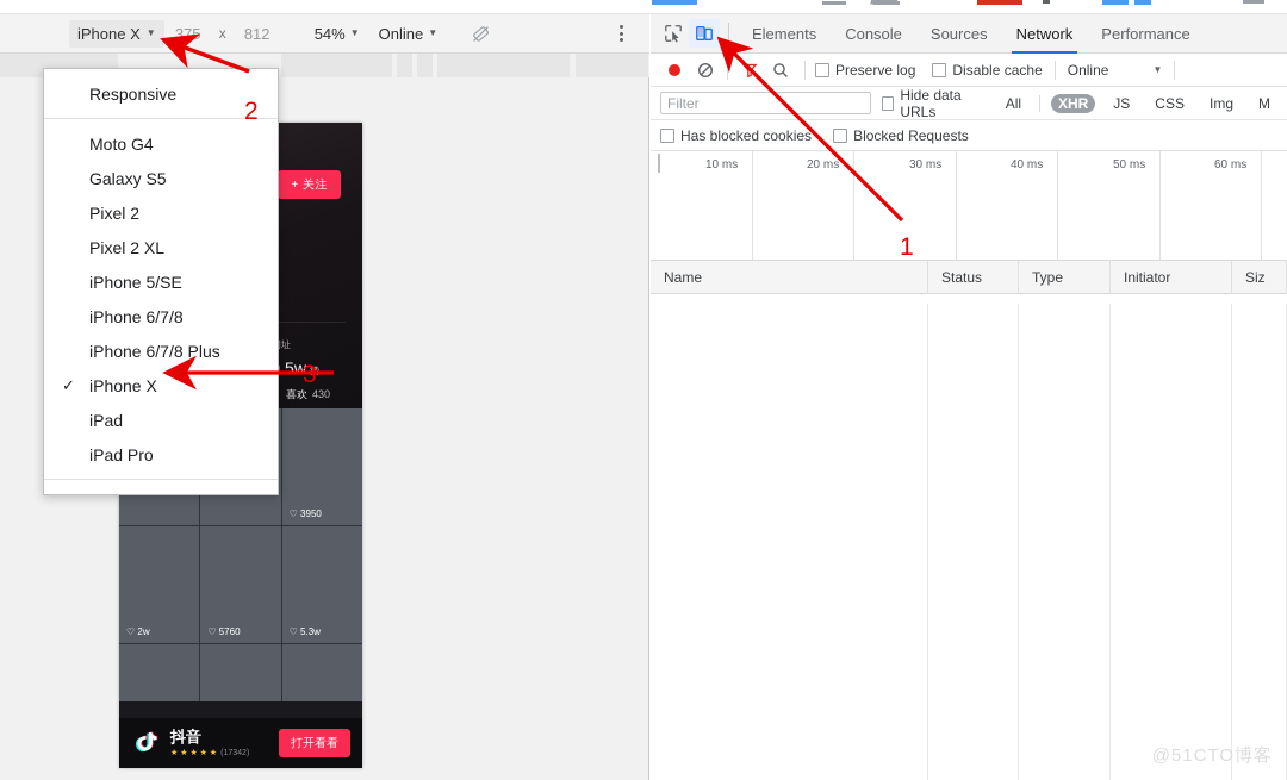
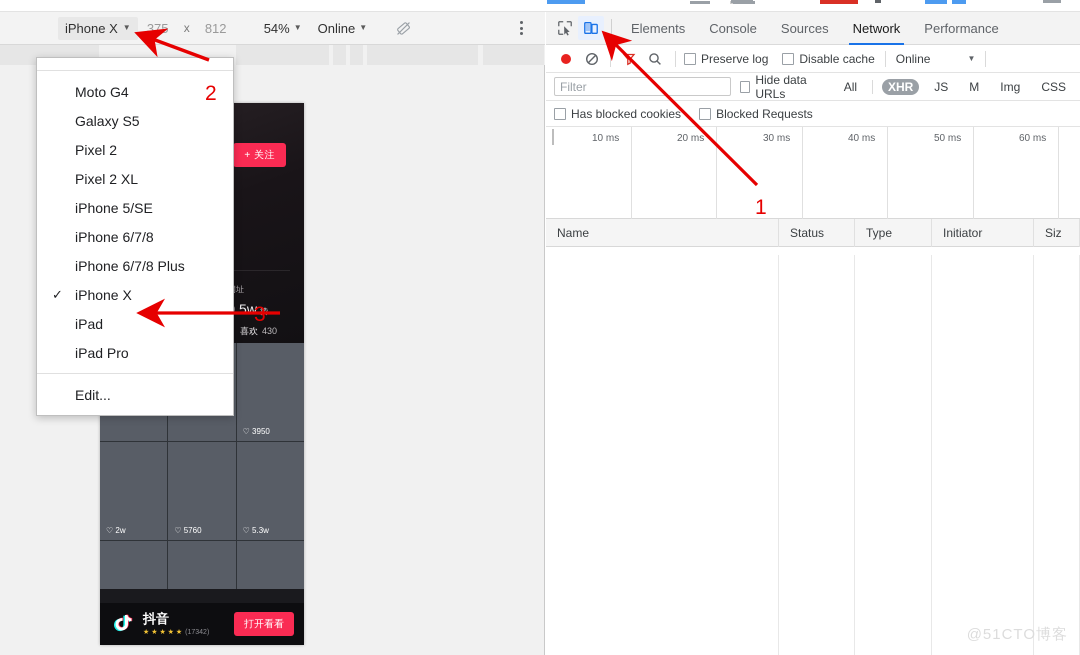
  iPhone X
  ▼
  375
  x
  812
  54%
  ▼
  Online
  ▼
  + 关注
  喜欢 430
  ♡ 3950
  ♡ 2w
  ♡ 5760
  ♡ 5.3w
  抖音
  打开看看
- Responsive
  Moto G4
  Galaxy S5
  Pixel 2
  Pixel 2 XL
  iPhone 5/SE
  iPhone 6/7/8
  iPhone 6/7/8 Plus
  ✓
  iPhone X
  iPad
  iPad Pro
+ Edit...
  Elements
  Console
  Sources
  Network
  Performance
  Preserve log
  Disable cache
  Online
  ▼
  Filter
  Hide data URLs
  All
  XHR
  JS
- CSS
+ M
  Img
- M
+ CSS
  Has blocked cookies
  Blocked Requests
  10 ms
  20 ms
  30 ms
  40 ms
  50 ms
  60 ms
  Name
  Status
  Type
  Initiator
  Siz
  @51CTO博客
  2
  1
  3
